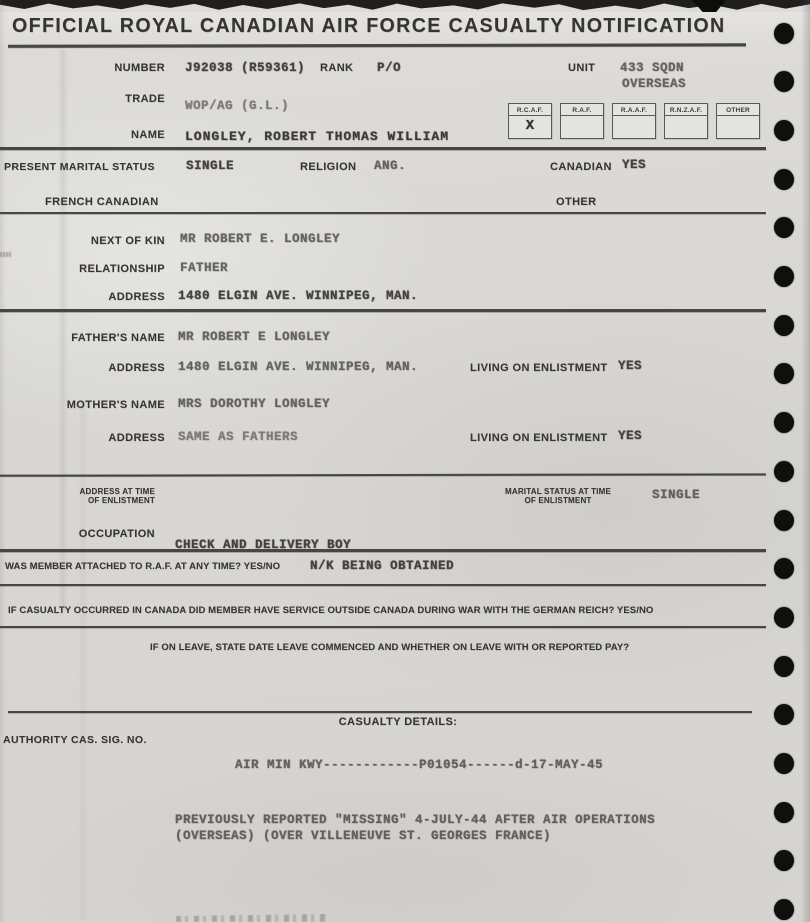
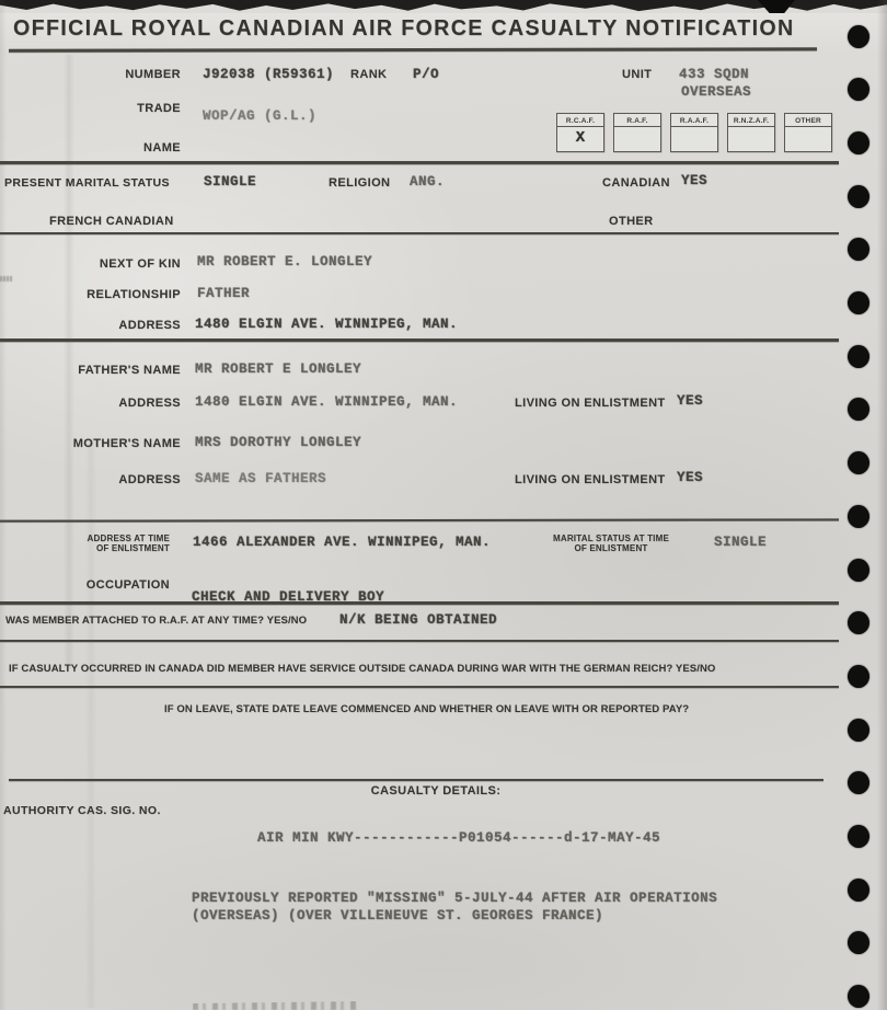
  OFFICIAL ROYAL CANADIAN AIR FORCE CASUALTY NOTIFICATION
  NUMBER
  J92038 (R59361)
  RANK
  P/O
  UNIT
  433 SQDN
  OVERSEAS
  TRADE
  WOP/AG (G.L.)
  NAME
- LONGLEY, ROBERT THOMAS WILLIAM
  PRESENT MARITAL STATUS
  SINGLE
  RELIGION
  ANG.
  CANADIAN
  YES
  FRENCH CANADIAN
  OTHER
  NEXT OF KIN
  MR ROBERT E. LONGLEY
  RELATIONSHIP
  FATHER
  ADDRESS
  1480 ELGIN AVE. WINNIPEG, MAN.
  FATHER'S NAME
  MR ROBERT E LONGLEY
  ADDRESS
  1480 ELGIN AVE. WINNIPEG, MAN.
  LIVING ON ENLISTMENT
  YES
  MOTHER'S NAME
  MRS DOROTHY LONGLEY
  ADDRESS
  SAME AS FATHERS
  LIVING ON ENLISTMENT
  YES
  ADDRESS AT TIME
  OF ENLISTMENT
+ 1466 ALEXANDER AVE. WINNIPEG, MAN.
  MARITAL STATUS AT TIME
  OF ENLISTMENT
  SINGLE
  OCCUPATION
  CHECK AND DELIVERY BOY
  WAS MEMBER ATTACHED TO R.A.F. AT ANY TIME? YES/NO
  N/K BEING OBTAINED
  IF CASUALTY OCCURRED IN CANADA DID MEMBER HAVE SERVICE OUTSIDE CANADA DURING WAR WITH THE GERMAN REICH? YES/NO
  IF ON LEAVE, STATE DATE LEAVE COMMENCED AND WHETHER ON LEAVE WITH OR REPORTED PAY?
  CASUALTY DETAILS:
  AUTHORITY CAS. SIG. NO.
  AIR MIN KWY------------P01054------d-17-MAY-45
- PREVIOUSLY REPORTED "MISSING" 4-JULY-44 AFTER AIR OPERATIONS
+ PREVIOUSLY REPORTED "MISSING" 5-JULY-44 AFTER AIR OPERATIONS
  (OVERSEAS) (OVER VILLENEUVE ST. GEORGES FRANCE)
  X
